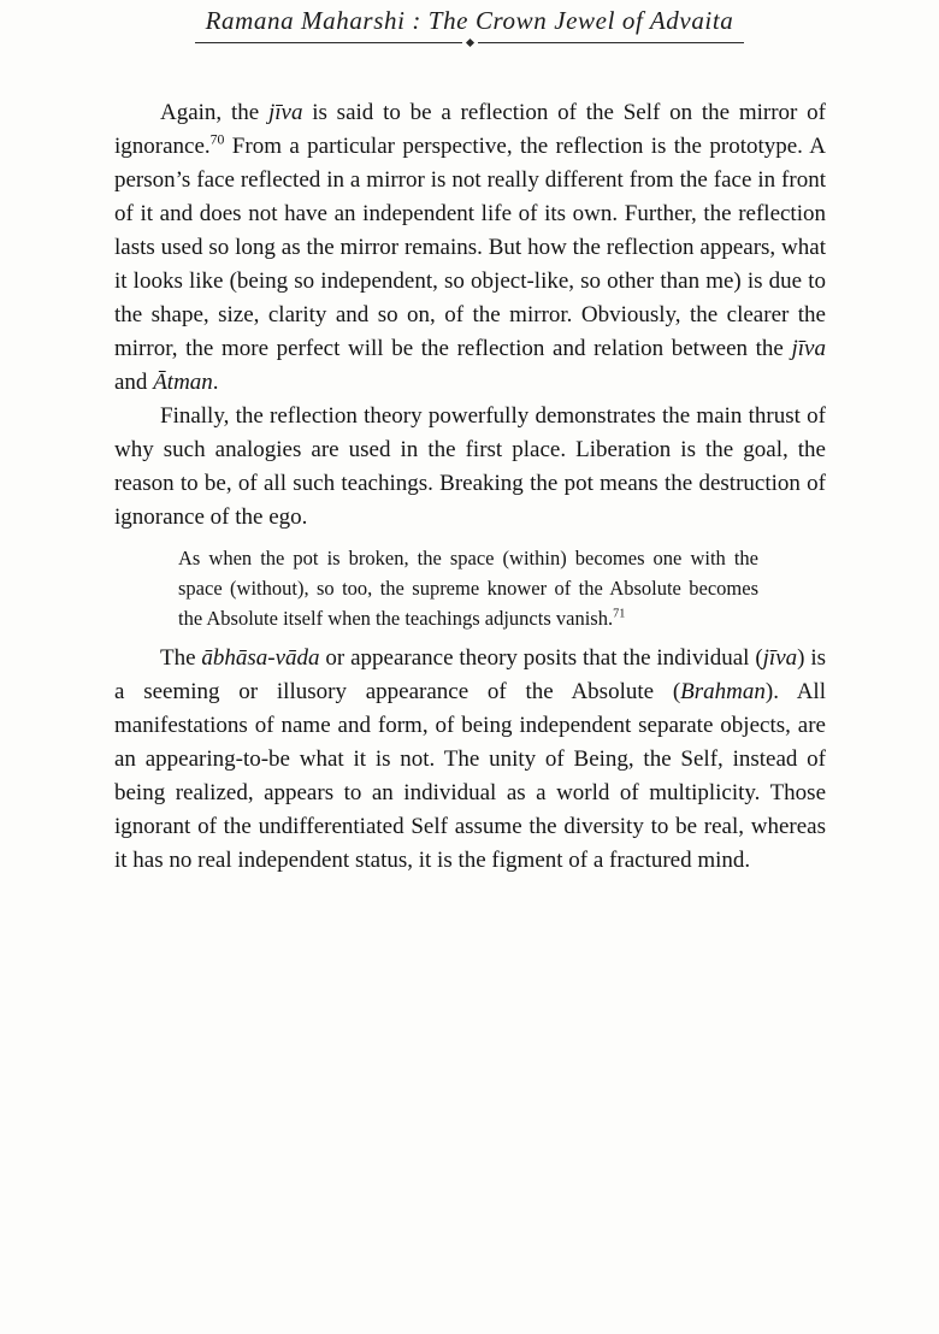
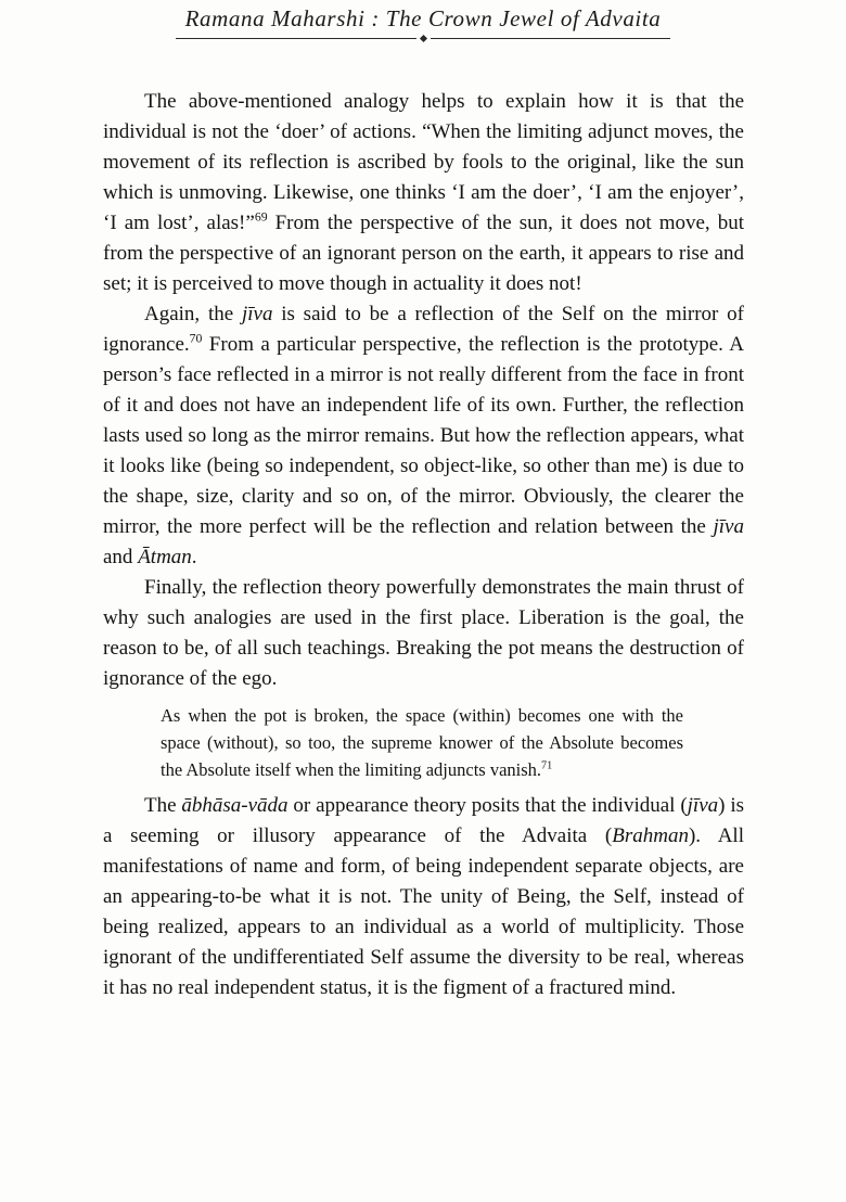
  Ramana Maharshi : The Crown Jewel of Advaita
+ The above-mentioned analogy helps to explain how it is that the individual is not the ‘doer’ of actions. “When the limiting adjunct moves, the movement of its reflection is ascribed by fools to the original, like the sun which is unmoving. Likewise, one thinks ‘I am the doer’, ‘I am the enjoyer’, ‘I am lost’, alas!”69 From the perspective of the sun, it does not move, but from the perspective of an ignorant person on the earth, it appears to rise and set; it is perceived to move though in actuality it does not!
  Again, the jīva is said to be a reflection of the Self on the mirror of ignorance.70 From a particular perspective, the reflection is the prototype. A person’s face reflected in a mirror is not really different from the face in front of it and does not have an independent life of its own. Further, the reflection lasts used so long as the mirror remains. But how the reflection appears, what it looks like (being so independent, so object-like, so other than me) is due to the shape, size, clarity and so on, of the mirror. Obviously, the clearer the mirror, the more perfect will be the reflection and relation between the jīva and Ātman.
  Finally, the reflection theory powerfully demonstrates the main thrust of why such analogies are used in the first place. Liberation is the goal, the reason to be, of all such teachings. Breaking the pot means the destruction of ignorance of the ego.
- As when the pot is broken, the space (within) becomes one with the space (without), so too, the supreme knower of the Absolute becomes the Absolute itself when the teachings adjuncts vanish.71
+ As when the pot is broken, the space (within) becomes one with the space (without), so too, the supreme knower of the Absolute becomes the Absolute itself when the limiting adjuncts vanish.71
- The ābhāsa-vāda or appearance theory posits that the individual (jīva) is a seeming or illusory appearance of the Absolute (Brahman). All manifestations of name and form, of being independent separate objects, are an appearing-to-be what it is not. The unity of Being, the Self, instead of being realized, appears to an individual as a world of multiplicity. Those ignorant of the undifferentiated Self assume the diversity to be real, whereas it has no real independent status, it is the figment of a fractured mind.
+ The ābhāsa-vāda or appearance theory posits that the individual (jīva) is a seeming or illusory appearance of the Advaita (Brahman). All manifestations of name and form, of being independent separate objects, are an appearing-to-be what it is not. The unity of Being, the Self, instead of being realized, appears to an individual as a world of multiplicity. Those ignorant of the undifferentiated Self assume the diversity to be real, whereas it has no real independent status, it is the figment of a fractured mind.
